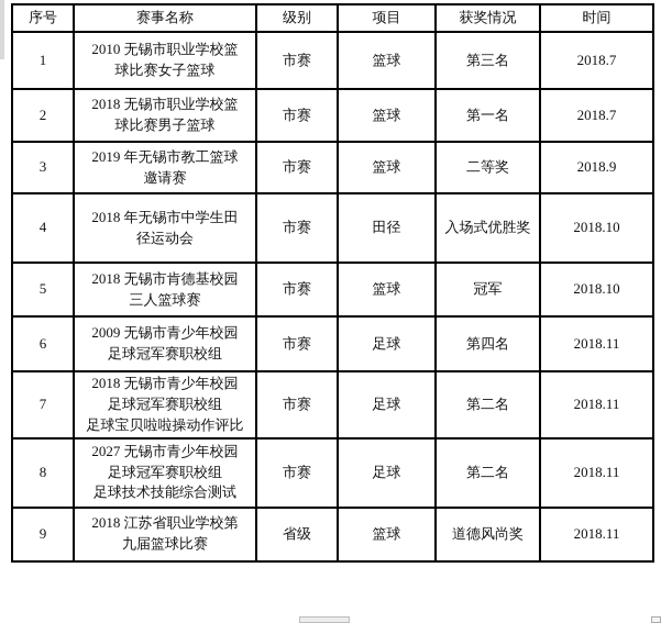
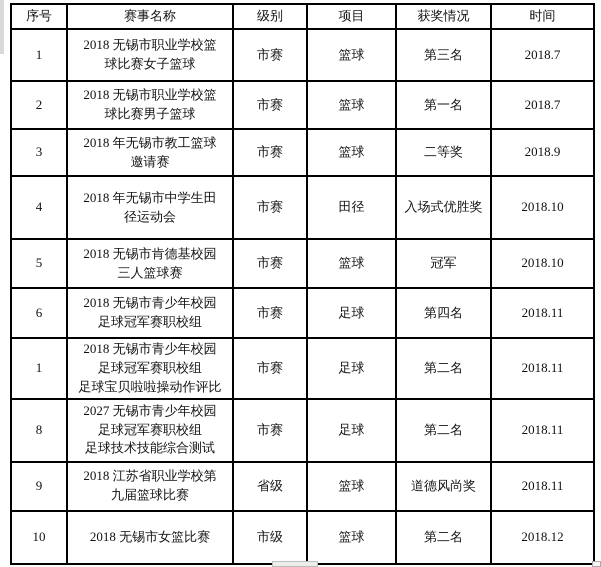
  序号	赛事名称	级别	项目	获奖情况	时间
- 1	2010 无锡市职业学校篮 球比赛女子篮球	市赛	篮球	第三名	2018.7
+ 1	2018 无锡市职业学校篮 球比赛女子篮球	市赛	篮球	第三名	2018.7
  2	2018 无锡市职业学校篮 球比赛男子篮球	市赛	篮球	第一名	2018.7
- 3	2019 年无锡市教工篮球 邀请赛	市赛	篮球	二等奖	2018.9
+ 3	2018 年无锡市教工篮球 邀请赛	市赛	篮球	二等奖	2018.9
  4	2018 年无锡市中学生田 径运动会	市赛	田径	入场式优胜奖	2018.10
  5	2018 无锡市肯德基校园 三人篮球赛	市赛	篮球	冠军	2018.10
- 6	2009 无锡市青少年校园 足球冠军赛职校组	市赛	足球	第四名	2018.11
+ 6	2018 无锡市青少年校园 足球冠军赛职校组	市赛	足球	第四名	2018.11
- 7	2018 无锡市青少年校园 足球冠军赛职校组 足球宝贝啦啦操动作评比	市赛	足球	第二名	2018.11
+ 1	2018 无锡市青少年校园 足球冠军赛职校组 足球宝贝啦啦操动作评比	市赛	足球	第二名	2018.11
  8	2027 无锡市青少年校园 足球冠军赛职校组 足球技术技能综合测试	市赛	足球	第二名	2018.11
  9	2018 江苏省职业学校第 九届篮球比赛	省级	篮球	道德风尚奖	2018.11
+ 10	2018 无锡市女篮比赛	市级	篮球	第二名	2018.12
